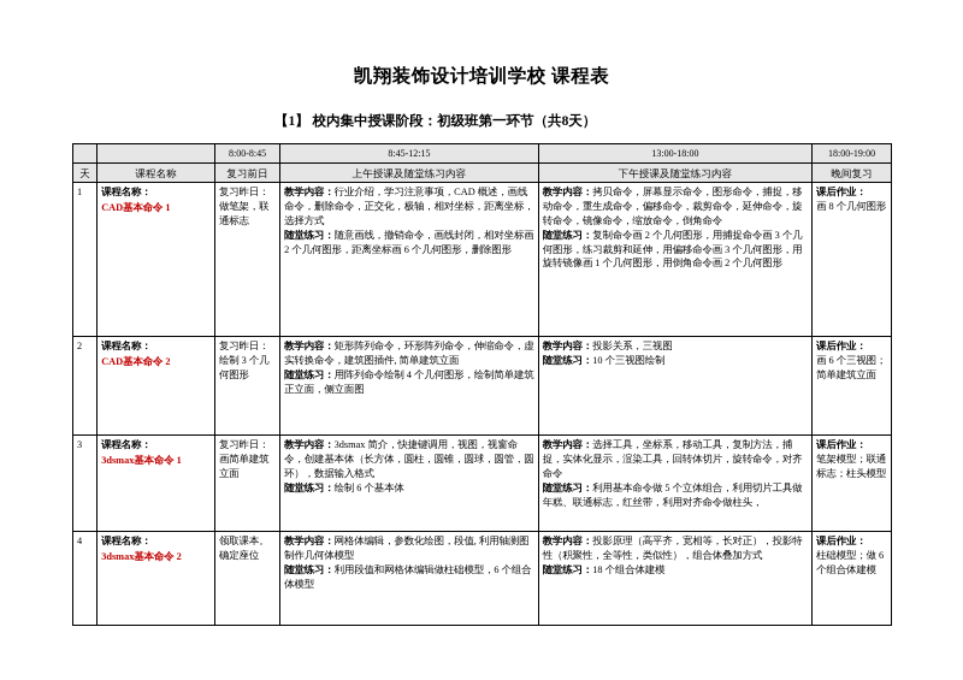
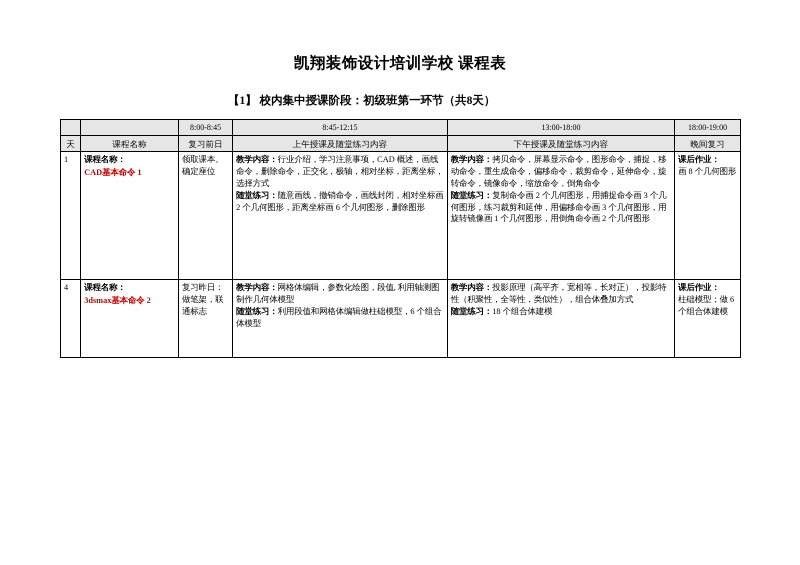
  凯翔装饰设计培训学校 课程表
  【1】 校内集中授课阶段：初级班第一环节（共8天）
  		8:00-8:45	8:45-12:15	13:00-18:00	18:00-19:00
  天	课程名称	复习前日	上午授课及随堂练习内容	下午授课及随堂练习内容	晚间复习
- 1	课程名称： CAD基本命令 1	复习昨日：做笔架，联通标志	教学内容：行业介绍，学习注意事项，CAD 概述，画线命令，删除命令，正交化，极轴，相对坐标，距离坐标，选择方式 随堂练习：随意画线，撤销命令，画线封闭，相对坐标画 2 个几何图形，距离坐标画 6 个几何图形，删除图形	教学内容：拷贝命令，屏幕显示命令，图形命令，捕捉，移动命令，重生成命令，偏移命令，裁剪命令，延伸命令，旋转命令，镜像命令，缩放命令，倒角命令 随堂练习：复制命令画 2 个几何图形，用捕捉命令画 3 个几何图形，练习裁剪和延伸，用偏移命令画 3 个几何图形，用旋转镜像画 1 个几何图形，用倒角命令画 2 个几何图形	课后作业： 画 8 个几何图形
+ 1	课程名称： CAD基本命令 1	领取课本。确定座位	教学内容：行业介绍，学习注意事项，CAD 概述，画线命令，删除命令，正交化，极轴，相对坐标，距离坐标，选择方式 随堂练习：随意画线，撤销命令，画线封闭，相对坐标画 2 个几何图形，距离坐标画 6 个几何图形，删除图形	教学内容：拷贝命令，屏幕显示命令，图形命令，捕捉，移动命令，重生成命令，偏移命令，裁剪命令，延伸命令，旋转命令，镜像命令，缩放命令，倒角命令 随堂练习：复制命令画 2 个几何图形，用捕捉命令画 3 个几何图形，练习裁剪和延伸，用偏移命令画 3 个几何图形，用旋转镜像画 1 个几何图形，用倒角命令画 2 个几何图形	课后作业： 画 8 个几何图形
- 2	课程名称： CAD基本命令 2	复习昨日：绘制 3 个几何图形	教学内容：矩形阵列命令，环形阵列命令，伸缩命令，虚实转换命令，建筑图插件, 简单建筑立面 随堂练习：用阵列命令绘制 4 个几何图形，绘制简单建筑正立面，侧立面图	教学内容：投影关系，三视图 随堂练习：10 个三视图绘制	课后作业： 画 6 个三视图；简单建筑立面
- 3	课程名称： 3dsmax基本命令 1	复习昨日：画简单建筑立面	教学内容：3dsmax 简介，快捷键调用，视图，视窗命令，创建基本体（长方体，圆柱，圆锥，圆球，圆管，圆环），数据输入格式 随堂练习：绘制 6 个基本体	教学内容：选择工具，坐标系，移动工具，复制方法，捕捉，实体化显示，渲染工具，回转体切片，旋转命令，对齐命令 随堂练习：利用基本命令做 5 个立体组合，利用切片工具做年糕、联通标志，红丝带，利用对齐命令做柱头，	课后作业： 笔架模型；联通标志；柱头模型
- 4	课程名称： 3dsmax基本命令 2	领取课本。确定座位	教学内容：网格体编辑，参数化绘图，段值, 利用轴测图制作几何体模型 随堂练习：利用段值和网格体编辑做柱础模型，6 个组合体模型	教学内容：投影原理（高平齐，宽相等，长对正），投影特性（积聚性，全等性，类似性），组合体叠加方式 随堂练习：18 个组合体建模	课后作业： 柱础模型；做 6 个组合体建模
+ 4	课程名称： 3dsmax基本命令 2	复习昨日：做笔架，联通标志	教学内容：网格体编辑，参数化绘图，段值, 利用轴测图制作几何体模型 随堂练习：利用段值和网格体编辑做柱础模型，6 个组合体模型	教学内容：投影原理（高平齐，宽相等，长对正），投影特性（积聚性，全等性，类似性），组合体叠加方式 随堂练习：18 个组合体建模	课后作业： 柱础模型；做 6 个组合体建模
